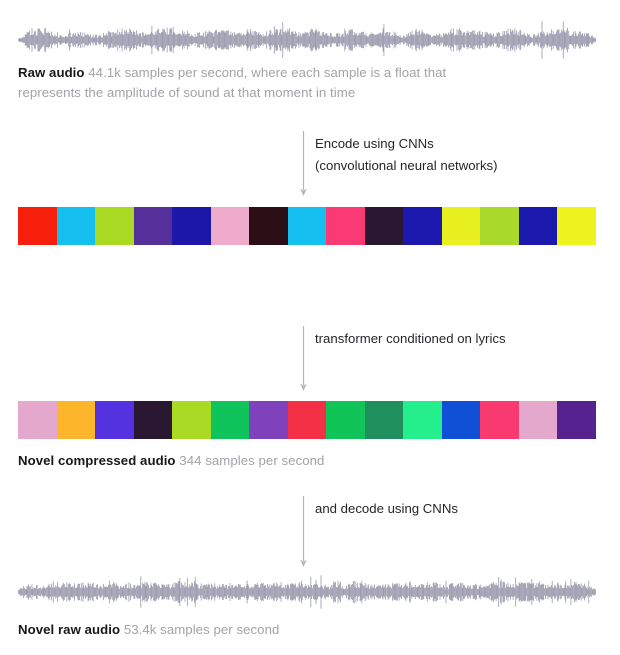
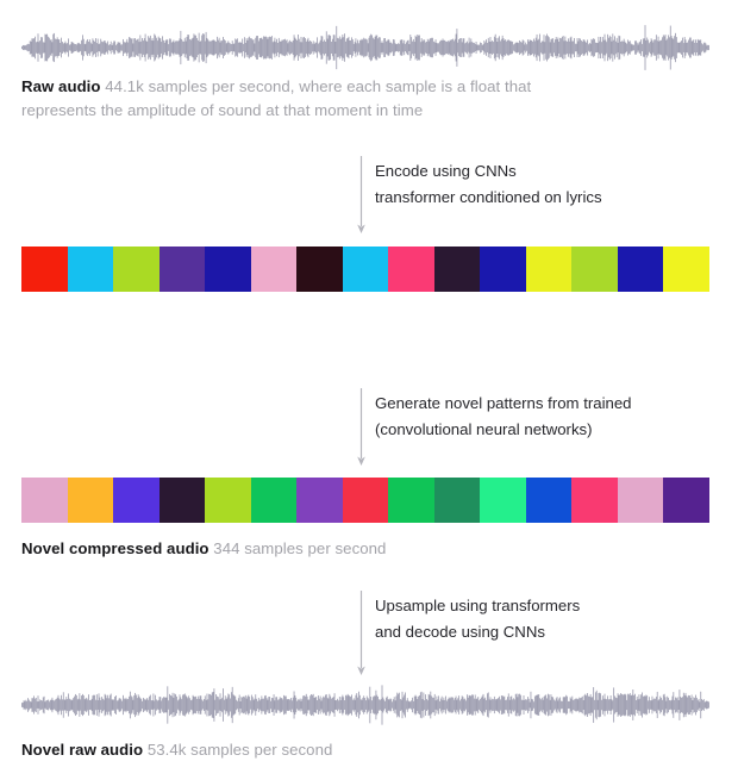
  Raw audio 44.1k samples per second, where each sample is a float that
  represents the amplitude of sound at that moment in time
  Encode using CNNs
- (convolutional neural networks)
+ transformer conditioned on lyrics
+ Generate novel patterns from trained
- transformer conditioned on lyrics
+ (convolutional neural networks)
  Novel compressed audio 344 samples per second
+ Upsample using transformers
  and decode using CNNs
  Novel raw audio 53.4k samples per second
